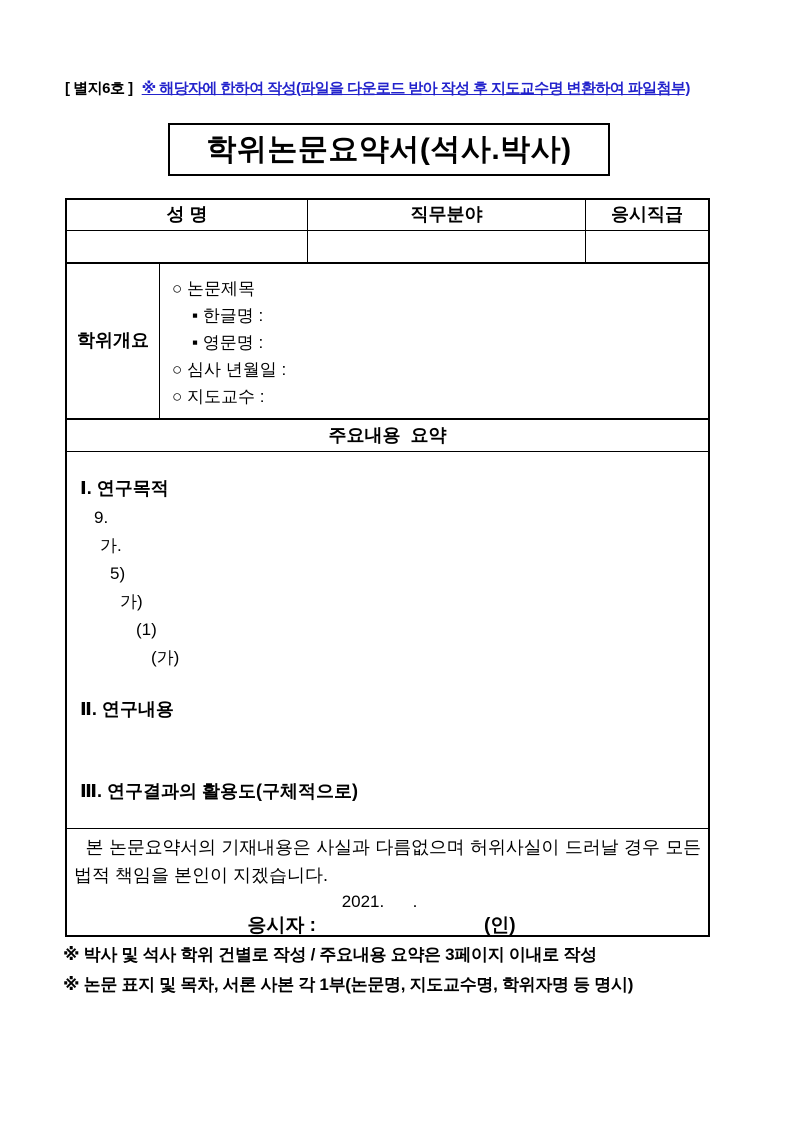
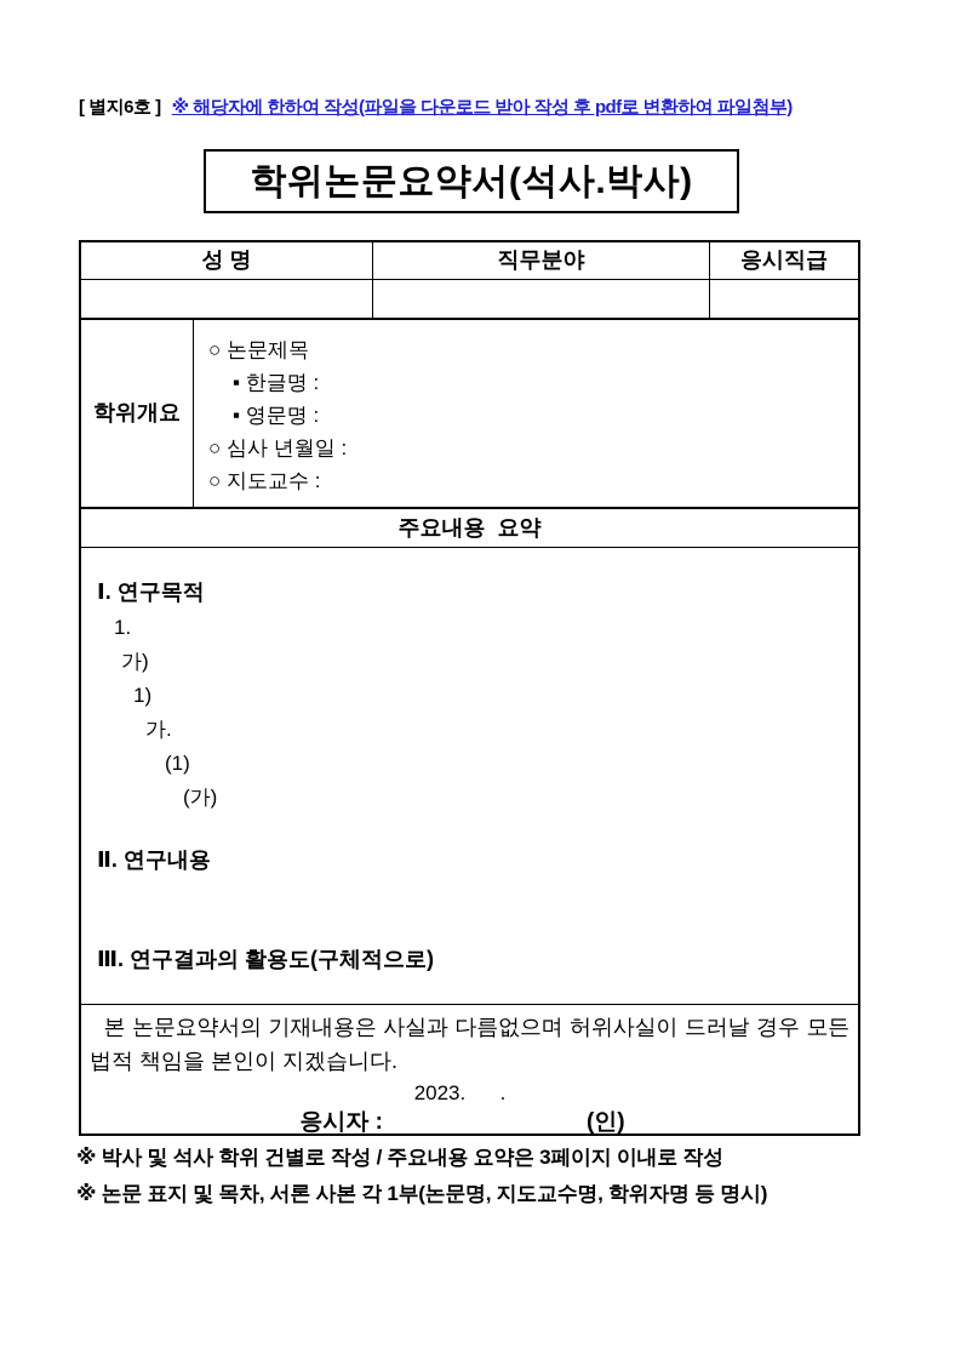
  [ 별지6호 ]
- ※ 해당자에 한하여 작성(파일을 다운로드 받아 작성 후 지도교수명 변환하여 파일첨부)
+ ※ 해당자에 한하여 작성(파일을 다운로드 받아 작성 후 pdf로 변환하여 파일첨부)
  학위논문요약서(석사.박사)
  성 명
  직무분야
  응시직급
  학위개요
  ○ 논문제목
  ▪ 한글명 :
  ▪ 영문명 :
  ○ 심사 년월일 :
  ○ 지도교수 :
  주요내용 요약
  Ⅰ. 연구목적
- 9.
+ 1.
- 가.
+ 가)
- 5)
+ 1)
- 가)
+ 가.
  (1)
  (가)
  Ⅱ. 연구내용
  Ⅲ. 연구결과의 활용도(구체적으로)
  본 논문요약서의 기재내용은 사실과 다름없으며 허위사실이 드러날 경우 모든
  법적 책임을 본인이 지겠습니다.
- 2021. .
+ 2023. .
  응시자 :
  (인)
  ※ 박사 및 석사 학위 건별로 작성 / 주요내용 요약은 3페이지 이내로 작성
  ※ 논문 표지 및 목차, 서론 사본 각 1부(논문명, 지도교수명, 학위자명 등 명시)
